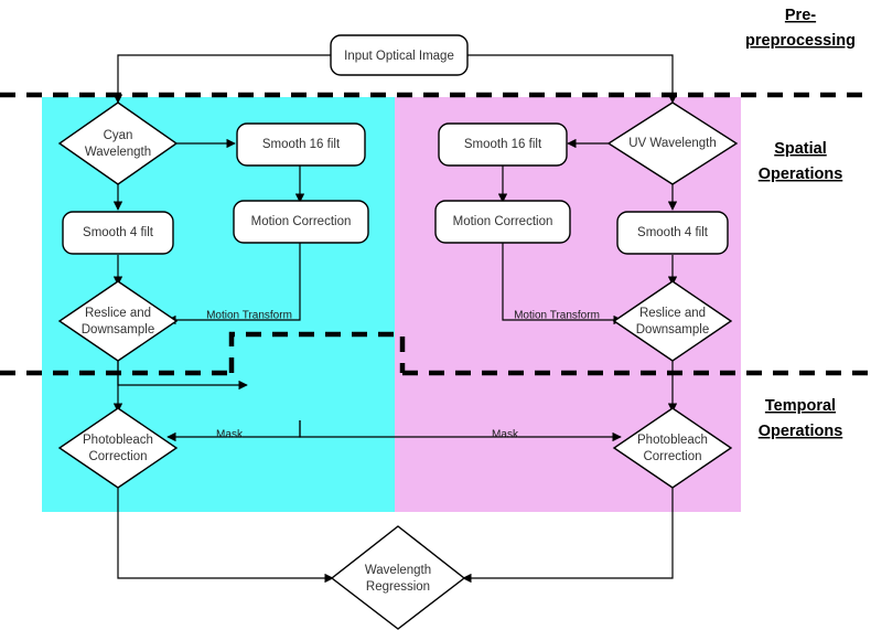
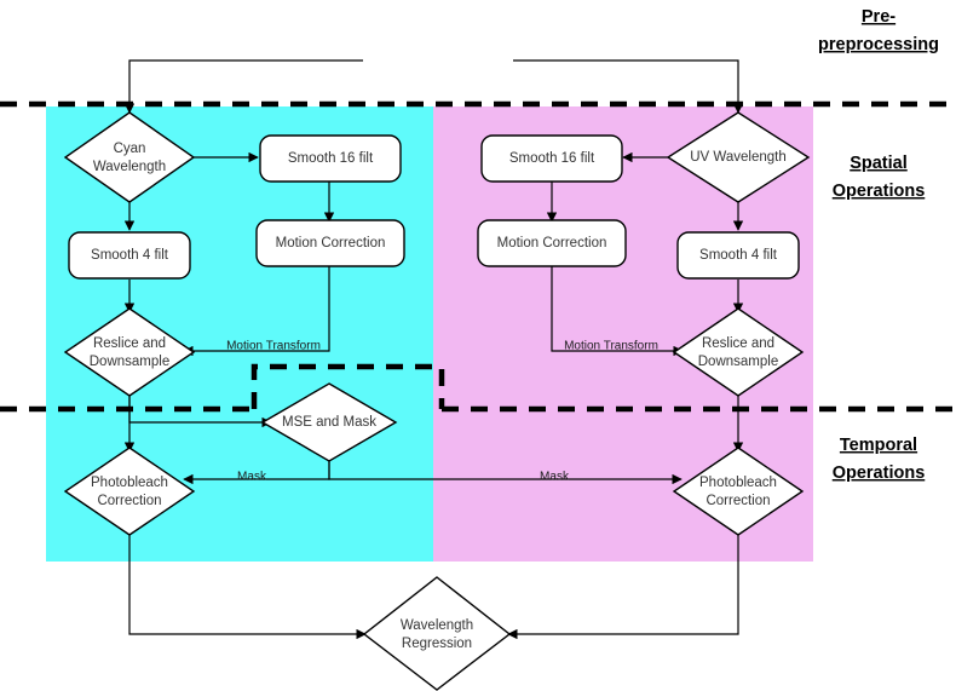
- Input Optical Image
  Cyan
  Wavelength
  UV Wavelength
  Smooth 16 filt
  Smooth 16 filt
  Smooth 4 filt
  Smooth 4 filt
  Motion Correction
  Motion Correction
  Reslice and
  Downsample
  Reslice and
  Downsample
+ MSE and Mask
  Photobleach
  Correction
  Photobleach
  Correction
  Wavelength
  Regression
  Motion Transform
  Motion Transform
  Mask
  Mask
  Pre-
  preprocessing
  Spatial
  Operations
  Temporal
  Operations
